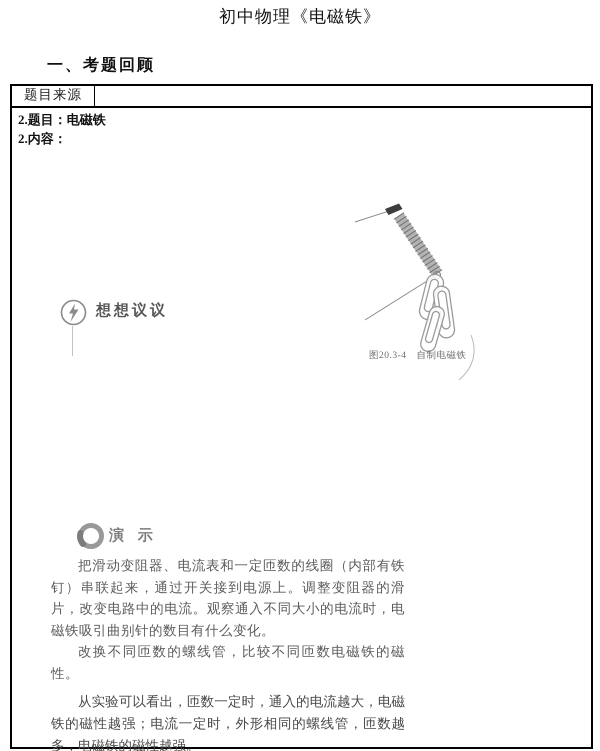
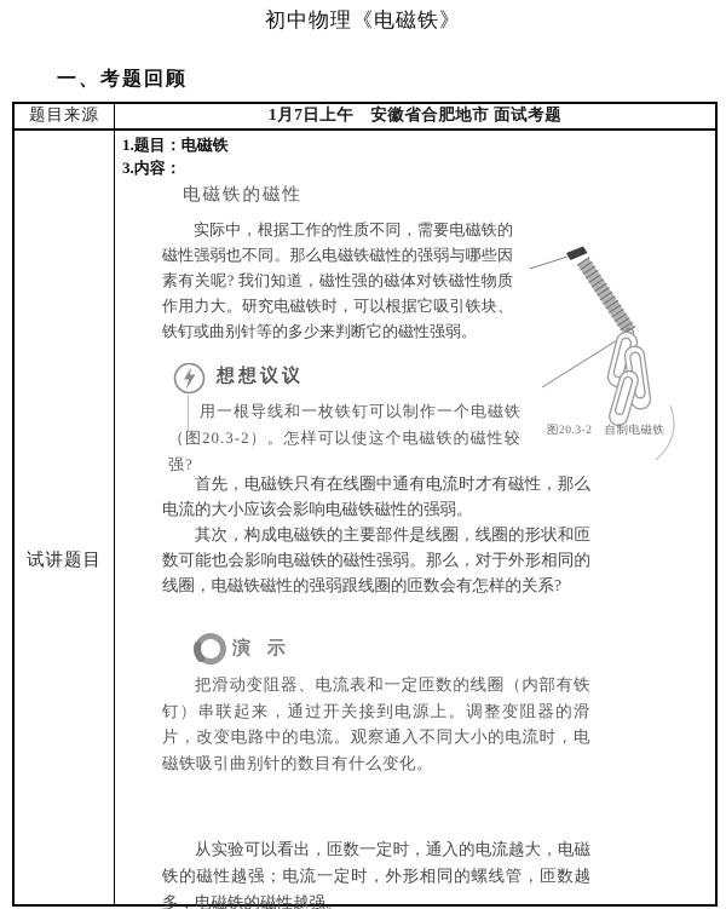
  初中物理《电磁铁》
  一、考题回顾
  题目来源
+ 1月7日上午 安徽省合肥地市 面试考题
+ 试讲题目
- 2.题目：电磁铁
+ 1.题目：电磁铁
- 2.内容：
+ 3.内容：
+ 电磁铁的磁性
+ 实际中，根据工作的性质不同，需要电磁铁的磁性强弱也不同。那么电磁铁磁性的强弱与哪些因素有关呢? 我们知道，磁性强的磁体对铁磁性物质作用力大。研究电磁铁时，可以根据它吸引铁块、铁钉或曲别针等的多少来判断它的磁性强弱。
  想想议议
+ 用一根导线和一枚铁钉可以制作一个电磁铁（图20.3-2）。怎样可以使这个电磁铁的磁性较强?
- 图20.3-4 自制电磁铁
+ 图20.3-2 自制电磁铁
+ 首先，电磁铁只有在线圈中通有电流时才有磁性，那么电流的大小应该会影响电磁铁磁性的强弱。
+ 其次，构成电磁铁的主要部件是线圈，线圈的形状和匝数可能也会影响电磁铁的磁性强弱。那么，对于外形相同的线圈，电磁铁磁性的强弱跟线圈的匝数会有怎样的关系?
  演 示
  把滑动变阻器、电流表和一定匝数的线圈（内部有铁钉）串联起来，通过开关接到电源上。调整变阻器的滑片，改变电路中的电流。观察通入不同大小的电流时，电磁铁吸引曲别针的数目有什么变化。
- 改换不同匝数的螺线管，比较不同匝数电磁铁的磁性。
  从实验可以看出，匝数一定时，通入的电流越大，电磁铁的磁性越强；电流一定时，外形相同的螺线管，匝数越多，电磁铁的磁性越强。
